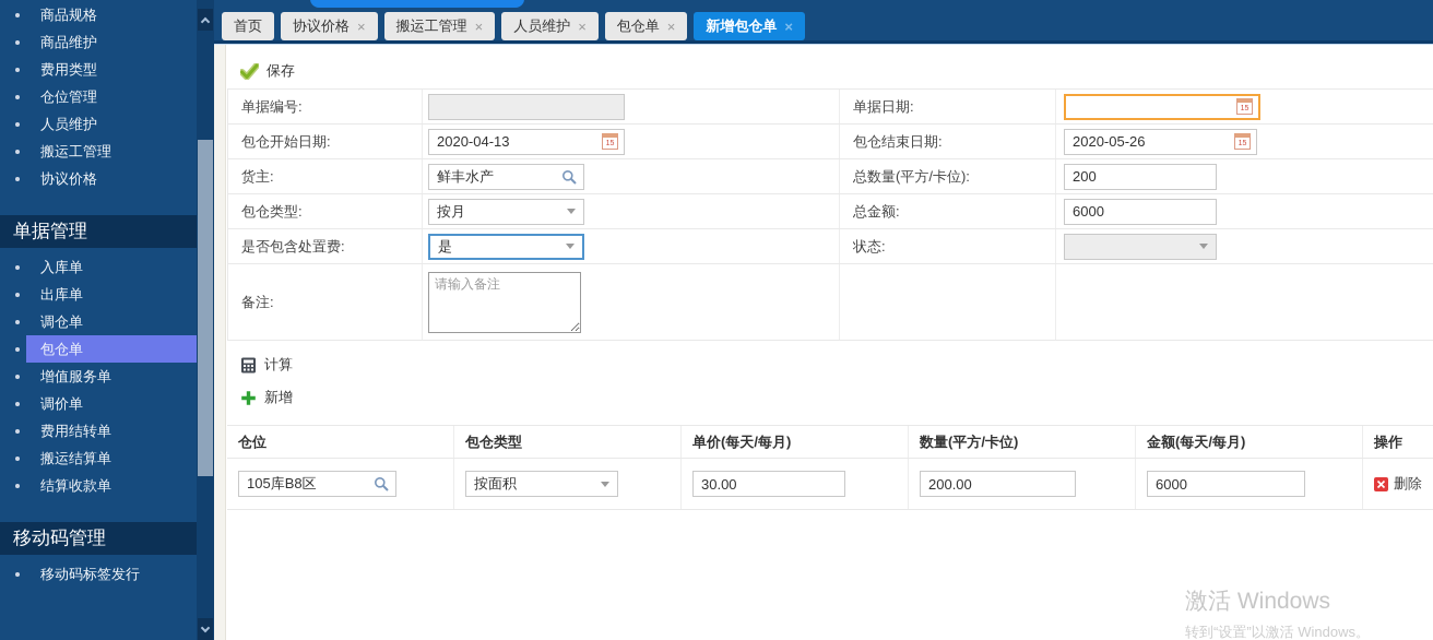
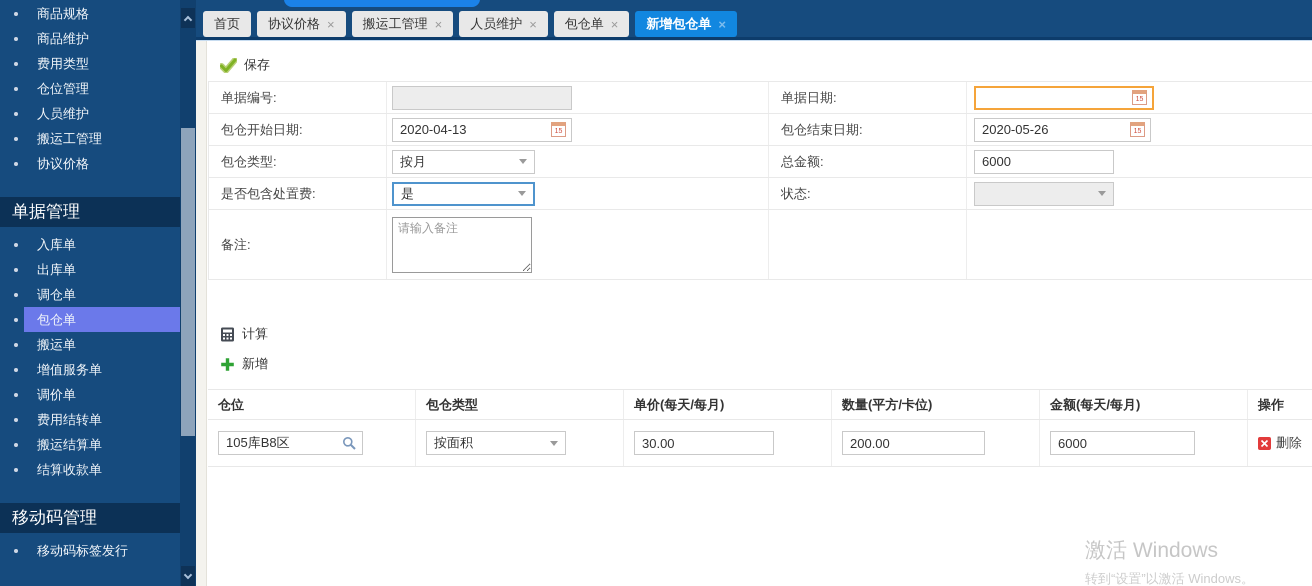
  商品规格
  商品维护
  费用类型
  仓位管理
  人员维护
  搬运工管理
  协议价格
  单据管理
  入库单
  出库单
  调仓单
  包仓单
+ 搬运单
  增值服务单
  调价单
  费用结转单
  搬运结算单
  结算收款单
  移动码管理
  移动码标签发行
  首页
  协议价格
  ×
  搬运工管理
  ×
  人员维护
  ×
  包仓单
  ×
  新增包仓单
  ×
  保存
  单据编号:
  单据日期:
  包仓开始日期:
  2020-04-13
  包仓结束日期:
  2020-05-26
- 货主:
- 鲜丰水产
- 总数量(平方/卡位):
- 200
  包仓类型:
  按月
  总金额:
  6000
  是否包含处置费:
  是
  状态:
  备注:
  请输入备注
  计算
  新增
  仓位
  包仓类型
  单价(每天/每月)
  数量(平方/卡位)
  金额(每天/每月)
  操作
  105库B8区
  按面积
  30.00
  200.00
  6000
  删除
  激活 Windows
  转到“设置”以激活 Windows。
